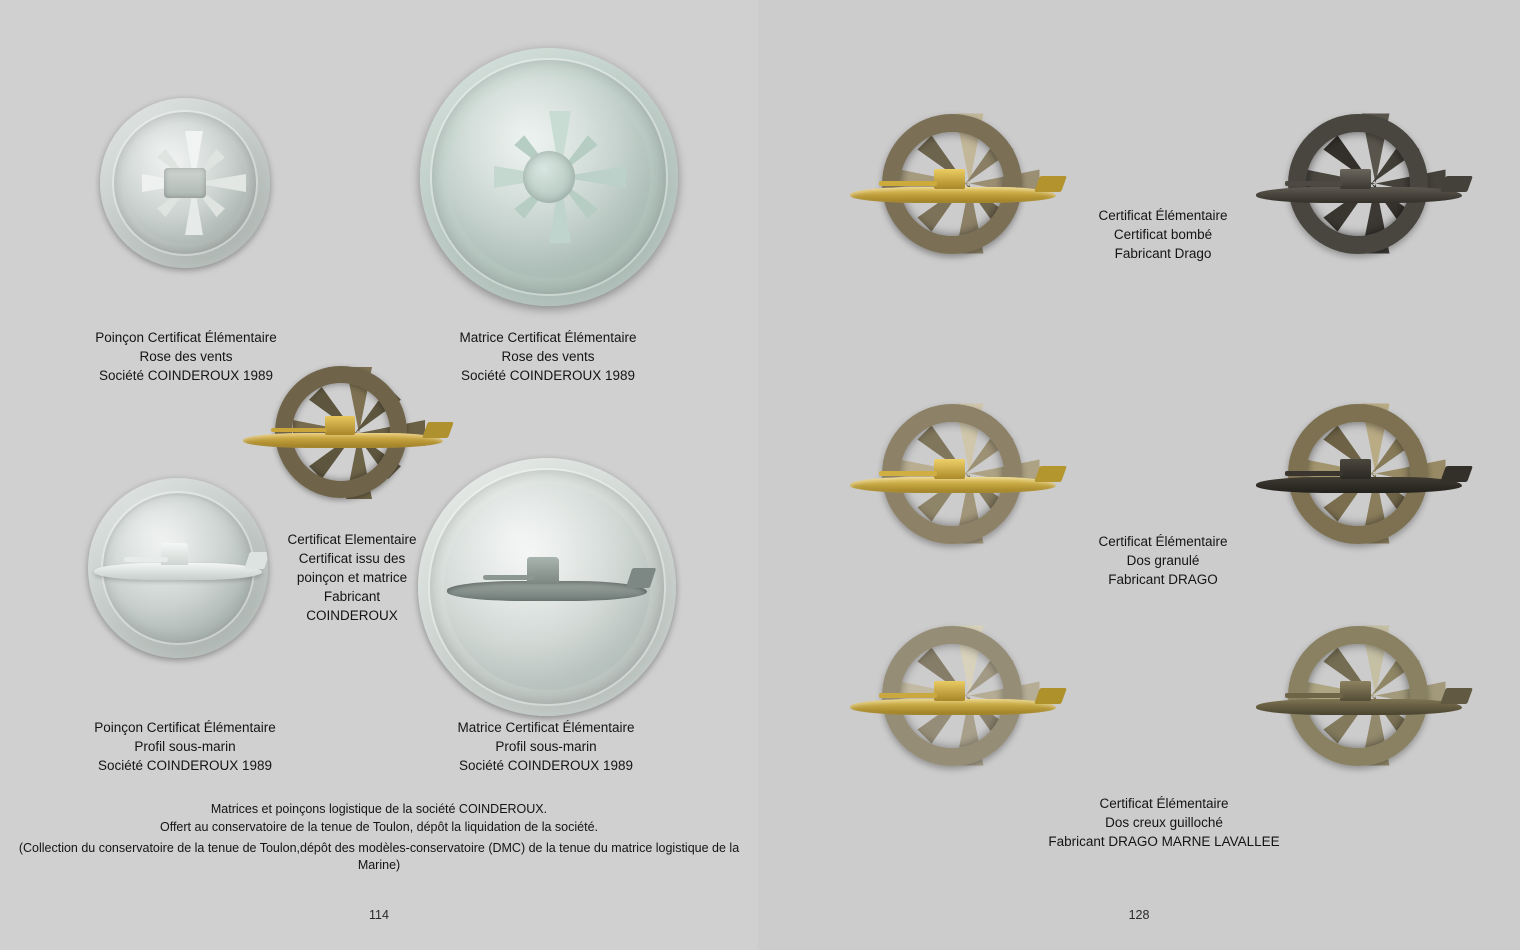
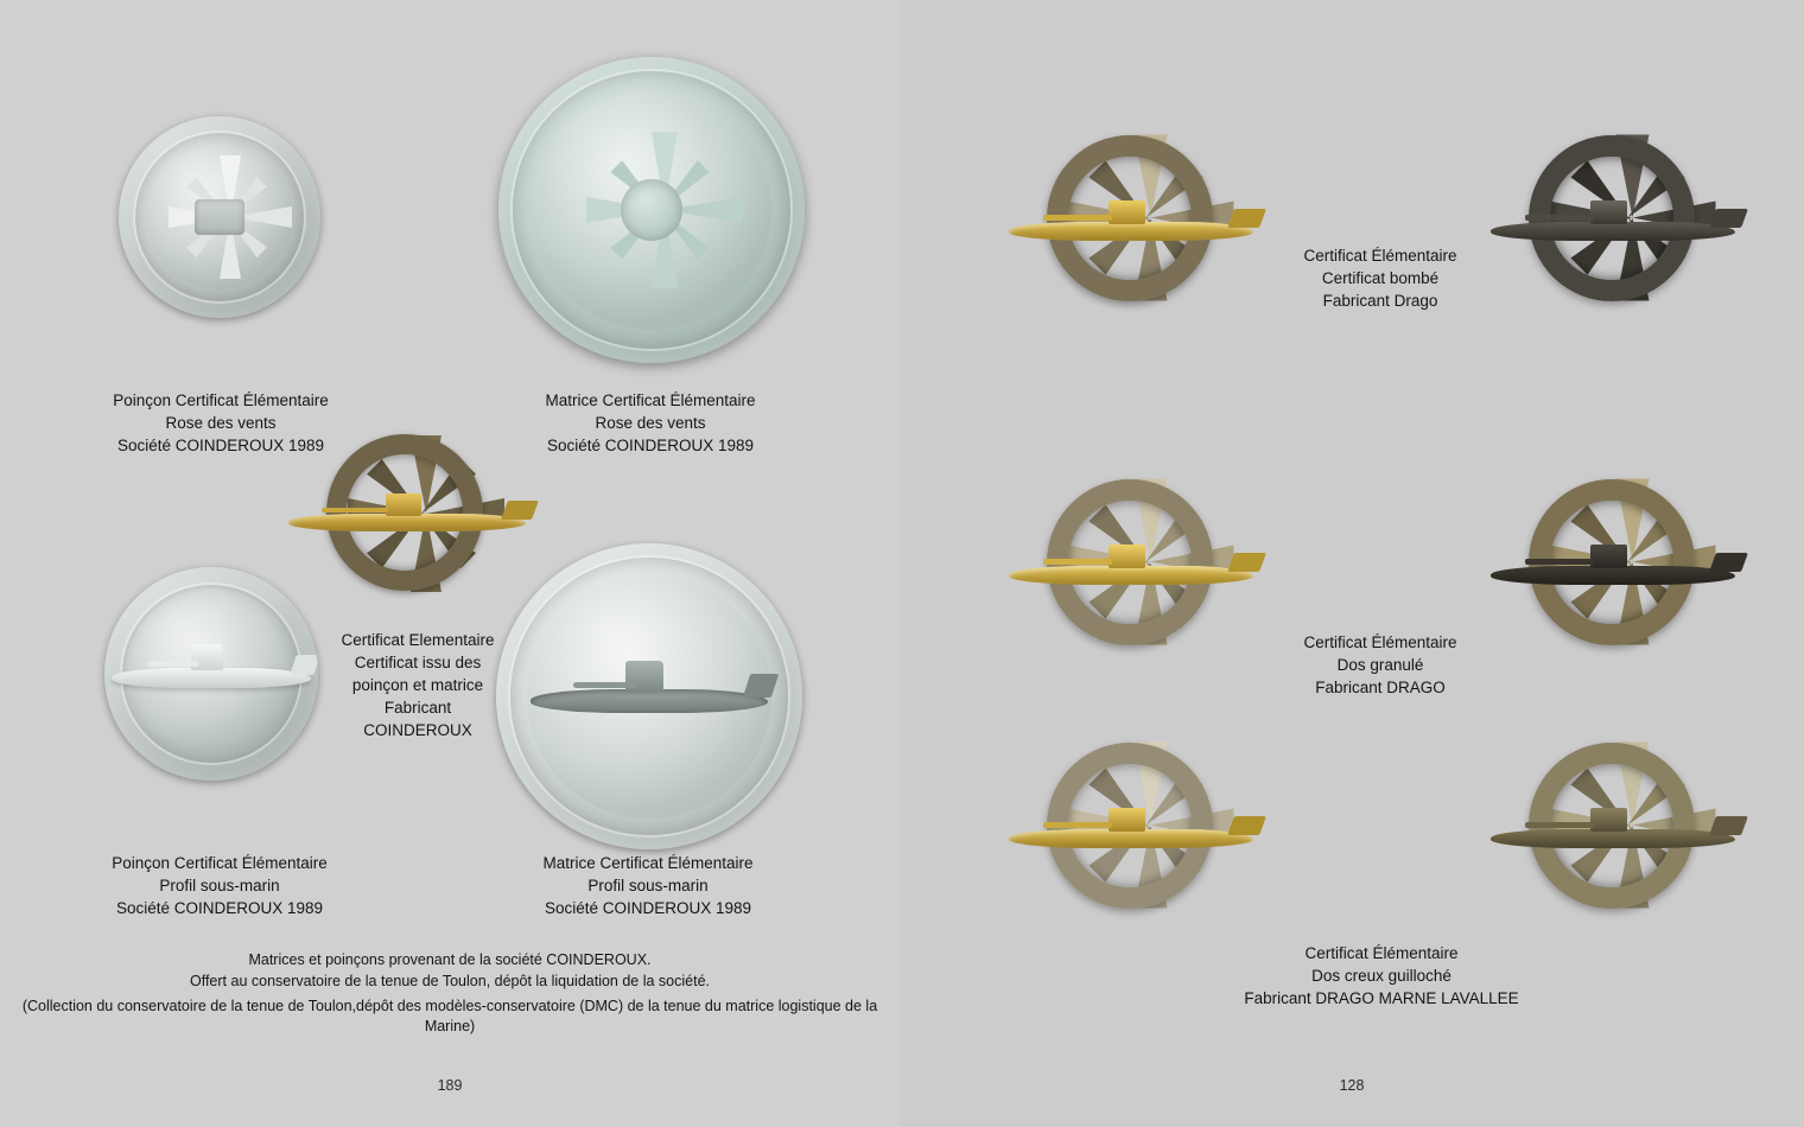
  Poinçon Certificat Élémentaire
  Rose des vents
  Société COINDEROUX 1989
  Matrice Certificat Élémentaire
  Rose des vents
  Société COINDEROUX 1989
  Certificat Elementaire
  Certificat issu des
  poinçon et matrice
  Fabricant
  COINDEROUX
  Poinçon Certificat Élémentaire
  Profil sous-marin
  Société COINDEROUX 1989
  Matrice Certificat Élémentaire
  Profil sous-marin
  Société COINDEROUX 1989
- Matrices et poinçons logistique de la société COINDEROUX.
+ Matrices et poinçons provenant de la société COINDEROUX.
  Offert au conservatoire de la tenue de Toulon, dépôt la liquidation de la société.
  (Collection du conservatoire de la tenue de Toulon,dépôt des modèles-conservatoire (DMC) de la tenue du matrice logistique de la Marine)
- 114
+ 189
  Certificat Élémentaire
  Certificat bombé
  Fabricant Drago
  Certificat Élémentaire
  Dos granulé
  Fabricant DRAGO
  Certificat Élémentaire
  Dos creux guilloché
  Fabricant DRAGO MARNE LAVALLEE
  128
